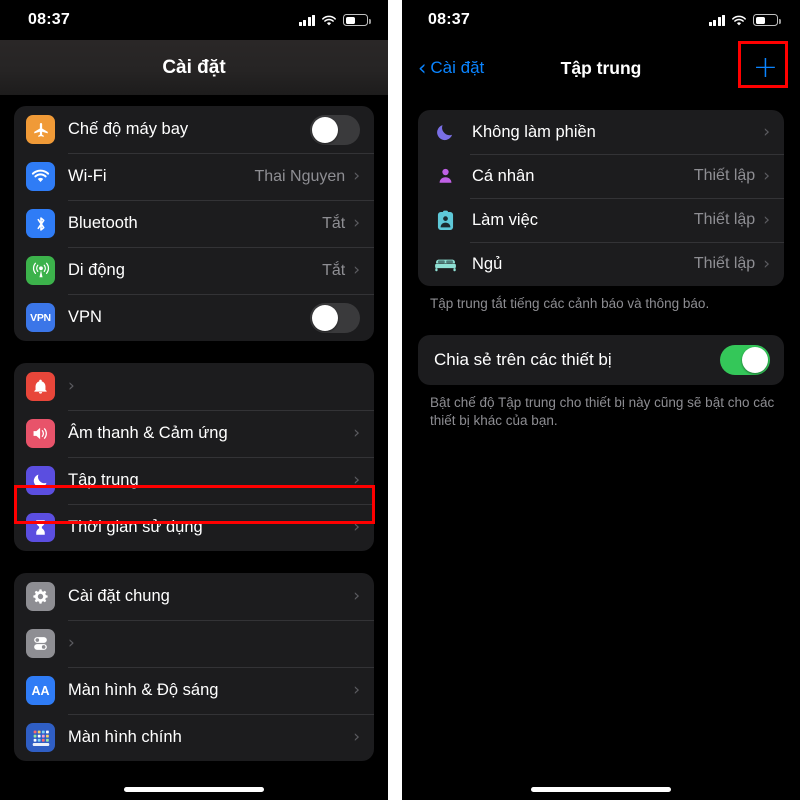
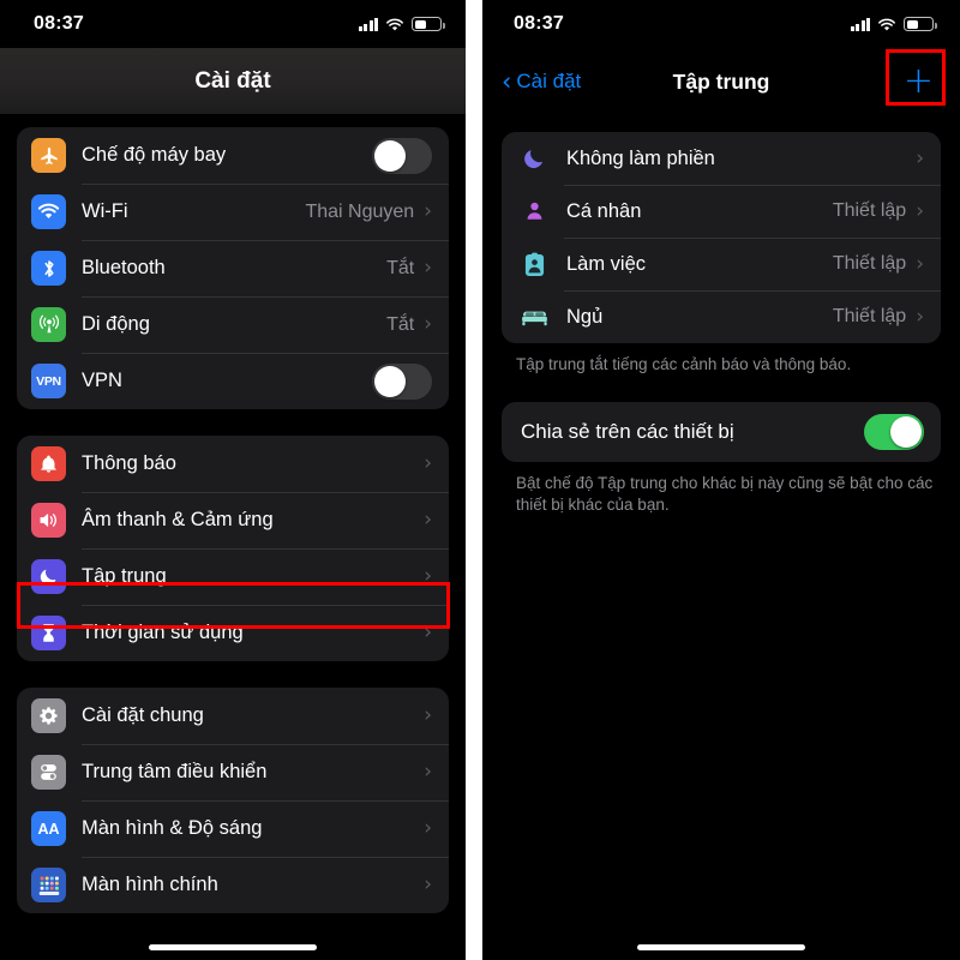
  08:37
  Cài đặt
  Chế độ máy bay
  Wi-Fi
  Thai Nguyen
  ›
  Bluetooth
  Tắt
  ›
  Di động
  Tắt
  ›
  VPN
  VPN
+ Thông báo
  ›
  Âm thanh & Cảm ứng
  ›
  Tập trung
  ›
  Thời gian sử dụng
  ›
  Cài đặt chung
  ›
+ Trung tâm điều khiển
  ›
  AA
  Màn hình & Độ sáng
  ›
  Màn hình chính
  ›
  08:37
  ‹
  Cài đặt
  Tập trung
  +
  Không làm phiền
  ›
  Cá nhân
  Thiết lập
  ›
  Làm việc
  Thiết lập
  ›
  Ngủ
  Thiết lập
  ›
  Tập trung tắt tiếng các cảnh báo và thông báo.
  Chia sẻ trên các thiết bị
- Bật chế độ Tập trung cho thiết bị này cũng sẽ bật cho các thiết bị khác của bạn.
+ Bật chế độ Tập trung cho khác bị này cũng sẽ bật cho các thiết bị khác của bạn.
